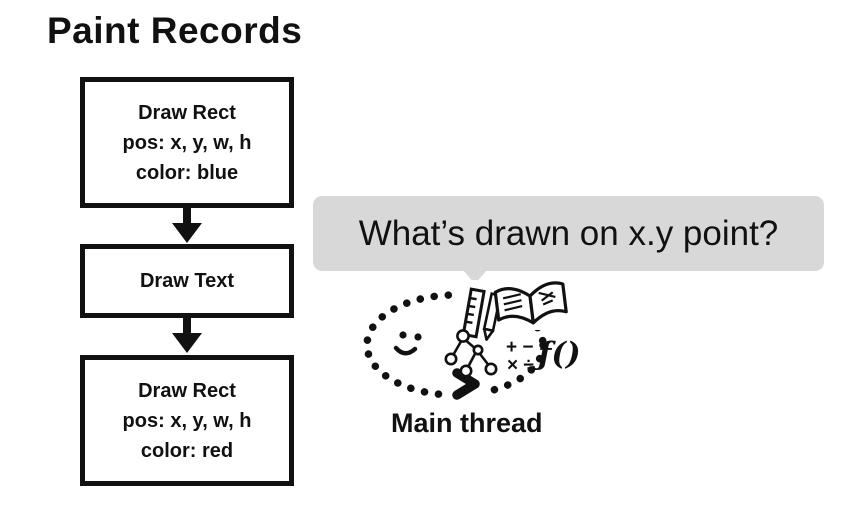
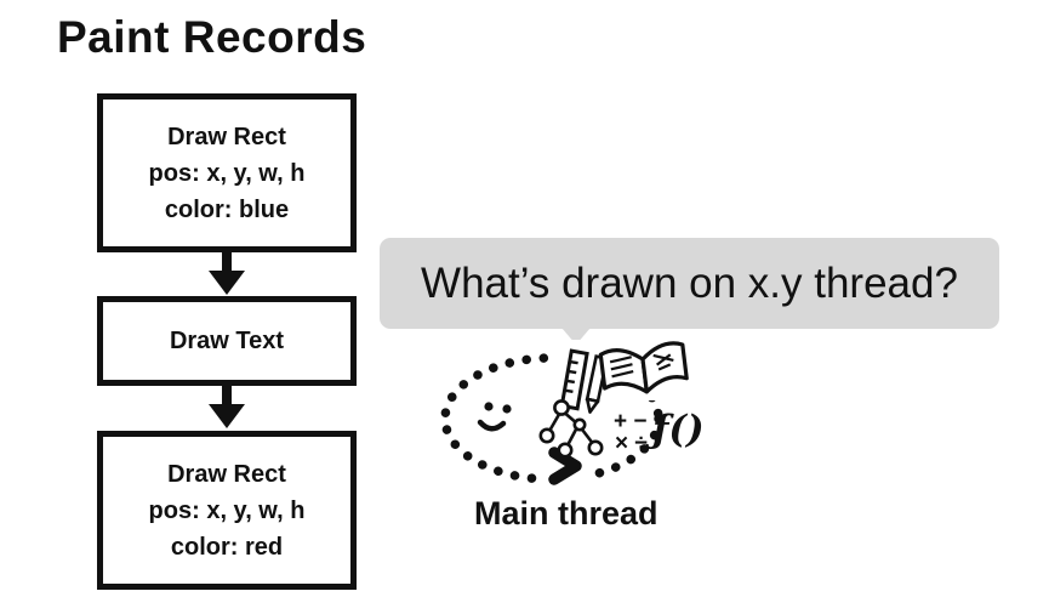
  Paint Records
  Draw Rect
  pos: x, y, w, h
  color: blue
  Draw Text
  Draw Rect
  pos: x, y, w, h
  color: red
- What’s drawn on x.y point?
+ What’s drawn on x.y thread?
  + −
  × ÷
  ƒ()
  Main thread
